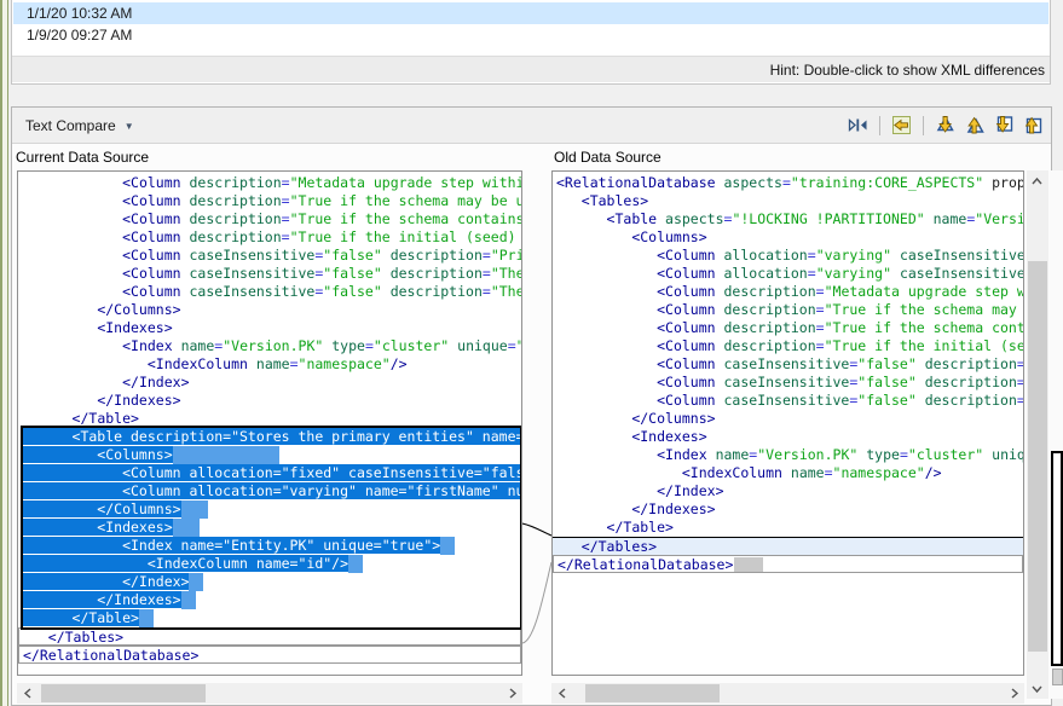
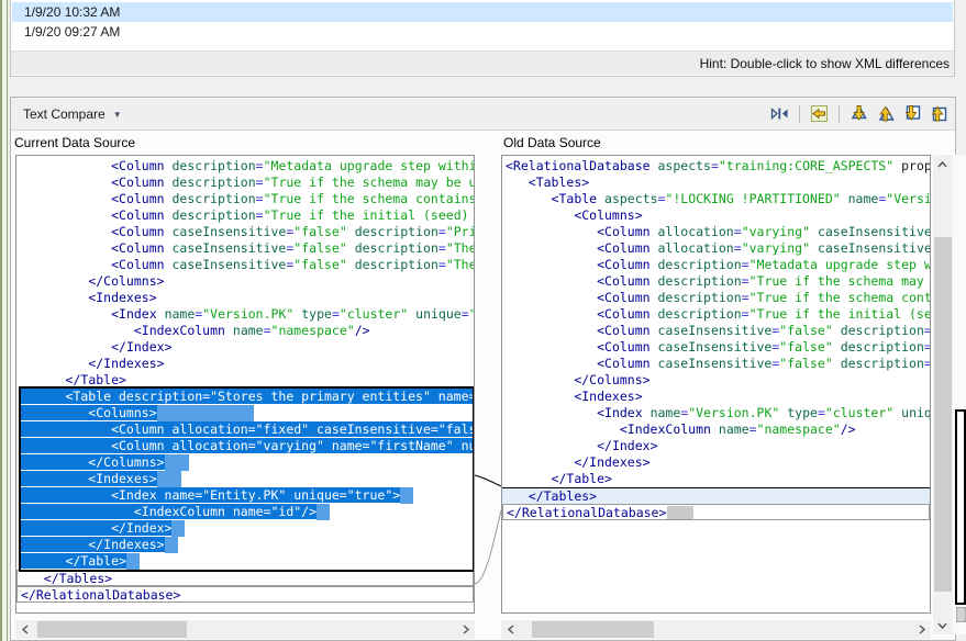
- 1/1/20 10:32 AM
+ 1/9/20 10:32 AM
  1/9/20 09:27 AM
  Hint: Double-click to show XML differences
  Text Compare
  ▼
  Current Data Source
  Old Data Source
  <Column description="Metadata upgrade step withi
  <Column description="True if the schema may be u
  <Column description="True if the schema contains
  <Column description="True if the initial (seed)
  <Column caseInsensitive="false" description="Pri
  <Column caseInsensitive="false" description="The
  <Column caseInsensitive="false" description="The
  </Columns>
  <Indexes>
  <Index name="Version.PK" type="cluster" unique="
  <IndexColumn name="namespace"/>
  </Index>
  </Indexes>
  </Table>
  <Table description="Stores the primary entities" name=
  <Columns>
  <Column allocation="fixed" caseInsensitive="fals
  <Column allocation="varying" name="firstName" nu
  </Columns>
  <Indexes>
  <Index name="Entity.PK" unique="true">
  <IndexColumn name="id"/>
  </Index>
  </Indexes>
  </Table>
  </Tables>
  </RelationalDatabase>
  <RelationalDatabase aspects="training:CORE_ASPECTS" prop
  <Tables>
  <Table aspects="!LOCKING !PARTITIONED" name="Versi
  <Columns>
  <Column allocation="varying" caseInsensitive
  <Column allocation="varying" caseInsensitive
  <Column description="Metadata upgrade step w
  <Column description="True if the schema may
  <Column description="True if the schema cont
  <Column description="True if the initial (se
  <Column caseInsensitive="false" description=
  <Column caseInsensitive="false" description=
  <Column caseInsensitive="false" description=
  </Columns>
  <Indexes>
  <Index name="Version.PK" type="cluster" uniq
  <IndexColumn name="namespace"/>
  </Index>
  </Indexes>
  </Table>
  </Tables>
  </RelationalDatabase>
